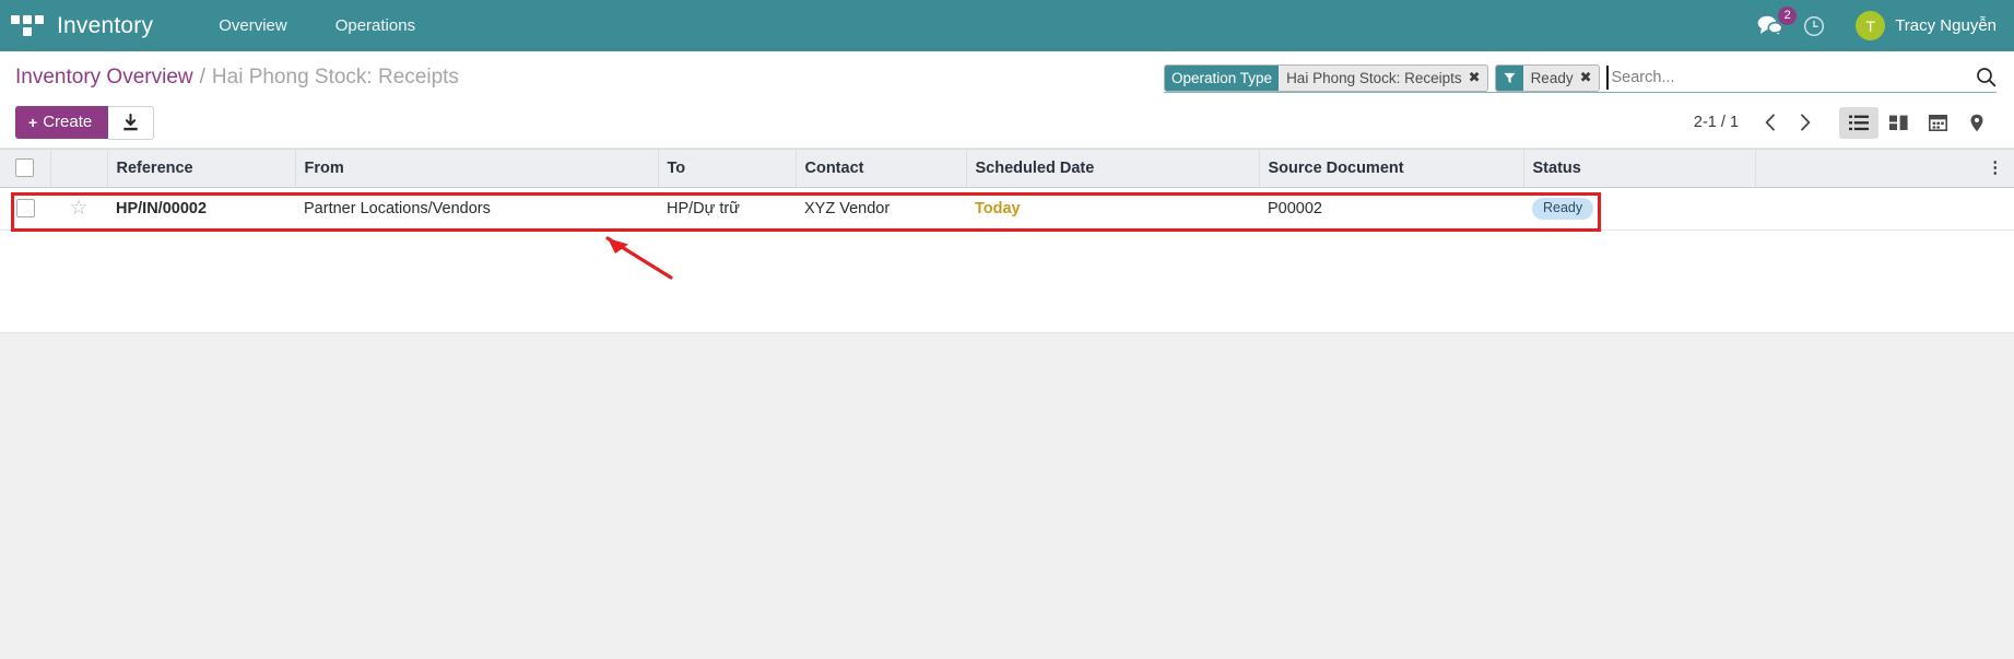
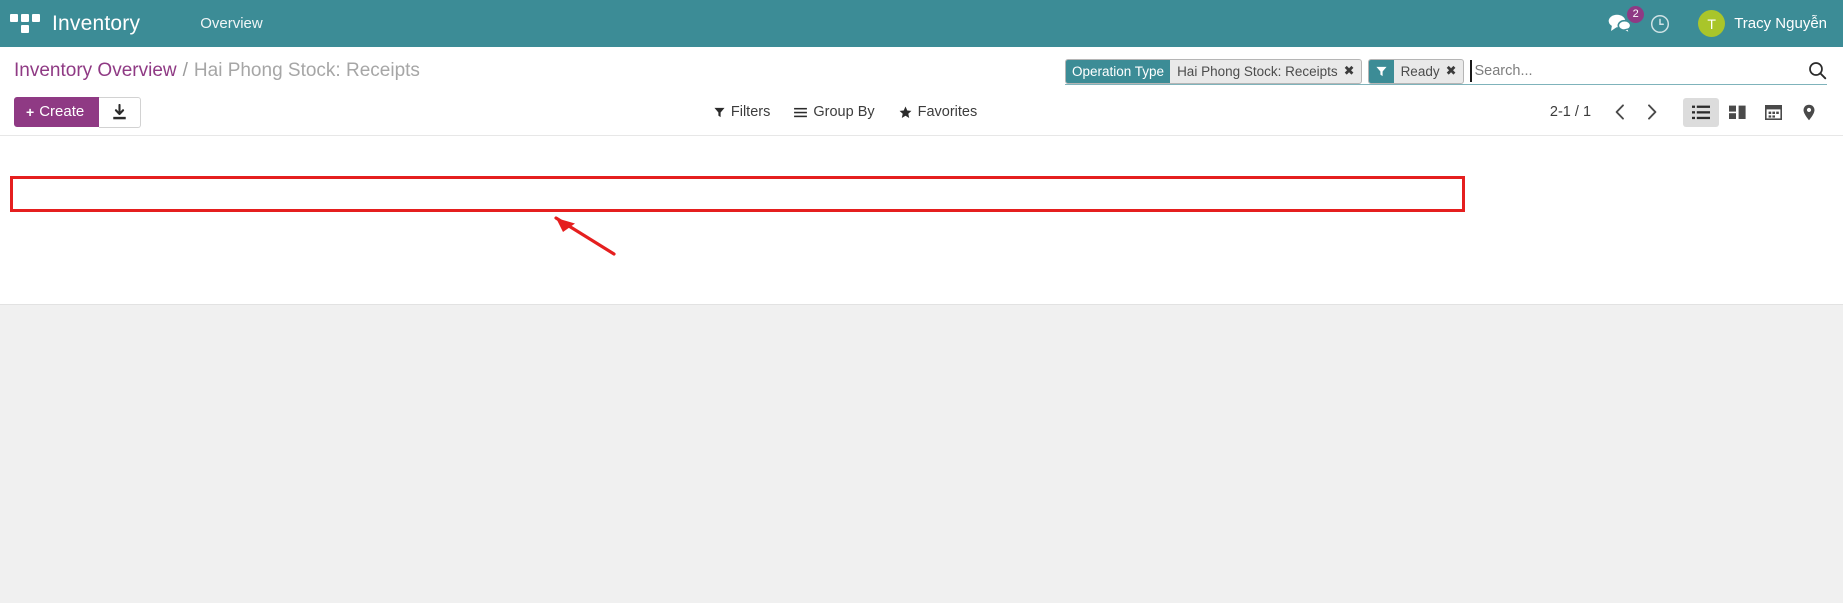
  Inventory
  Overview
- Operations
  2
  T
  Tracy Nguyễn
  Inventory Overview / Hai Phong Stock: Receipts
  Operation Type
  Hai Phong Stock: Receipts
  ✖
  Ready
  ✖
  Search...
  +
  Create
+ Filters
+ Group By
+ Favorites
  2-1 / 1
- 		Reference	From	To	Contact	Scheduled Date	Source Document	Status	⋮
- 	☆	HP/IN/00002	Partner Locations/Vendors	HP/Dự trữ	XYZ Vendor	Today	P00002	Ready
